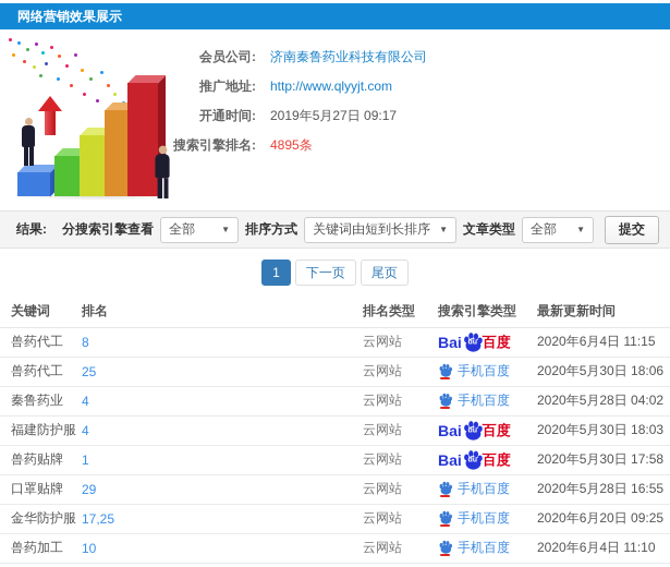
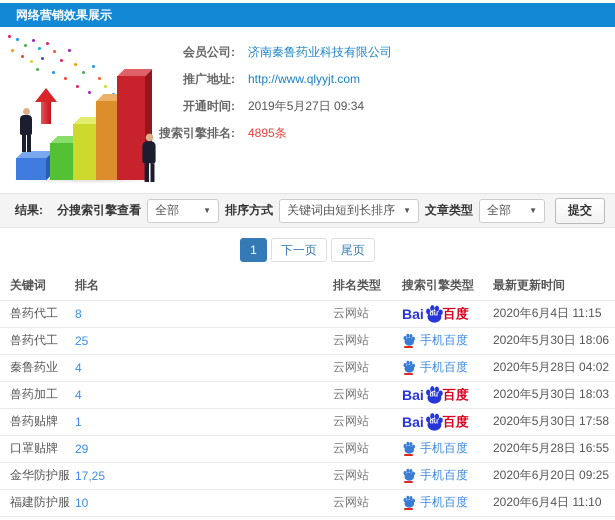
  网络营销效果展示
  会员公司:
  济南秦鲁药业科技有限公司
  推广地址:
  http://www.qlyyjt.com
  开通时间:
- 2019年5月27日 09:17
+ 2019年5月27日 09:34
  搜索引擎排名:
  4895条
  结果:
  分搜索引擎查看
  全部
  ▼
  排序方式
  关键词由短到长排序
  ▼
  文章类型
  全部
  ▼
  提交
  1
  下一页
  尾页
  关键词	排名	排名类型	搜索引擎类型	最新更新时间
  兽药代工	8	云网站	Bai 百度	2020年6月4日 11:15
  兽药代工	25	云网站	手机百度	2020年5月30日 18:06
  秦鲁药业	4	云网站	手机百度	2020年5月28日 04:02
- 福建防护服	4	云网站	Bai 百度	2020年5月30日 18:03
+ 兽药加工	4	云网站	Bai 百度	2020年5月30日 18:03
  兽药贴牌	1	云网站	Bai 百度	2020年5月30日 17:58
  口罩贴牌	29	云网站	手机百度	2020年5月28日 16:55
  金华防护服	17,25	云网站	手机百度	2020年6月20日 09:25
- 兽药加工	10	云网站	手机百度	2020年6月4日 11:10
+ 福建防护服	10	云网站	手机百度	2020年6月4日 11:10
